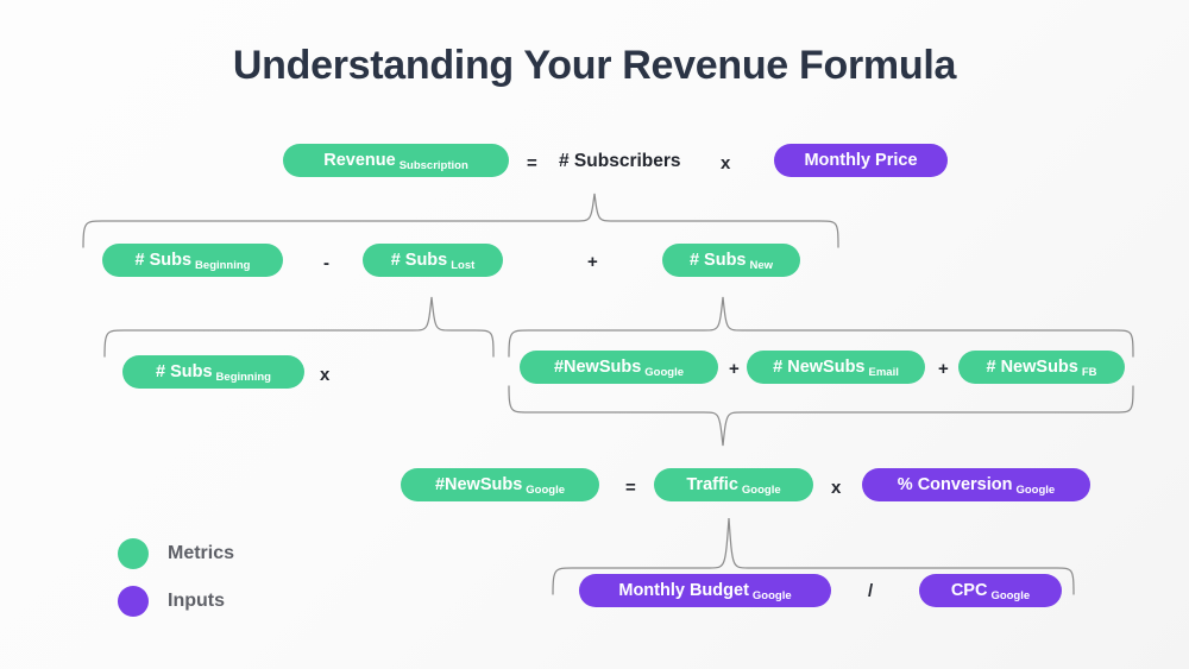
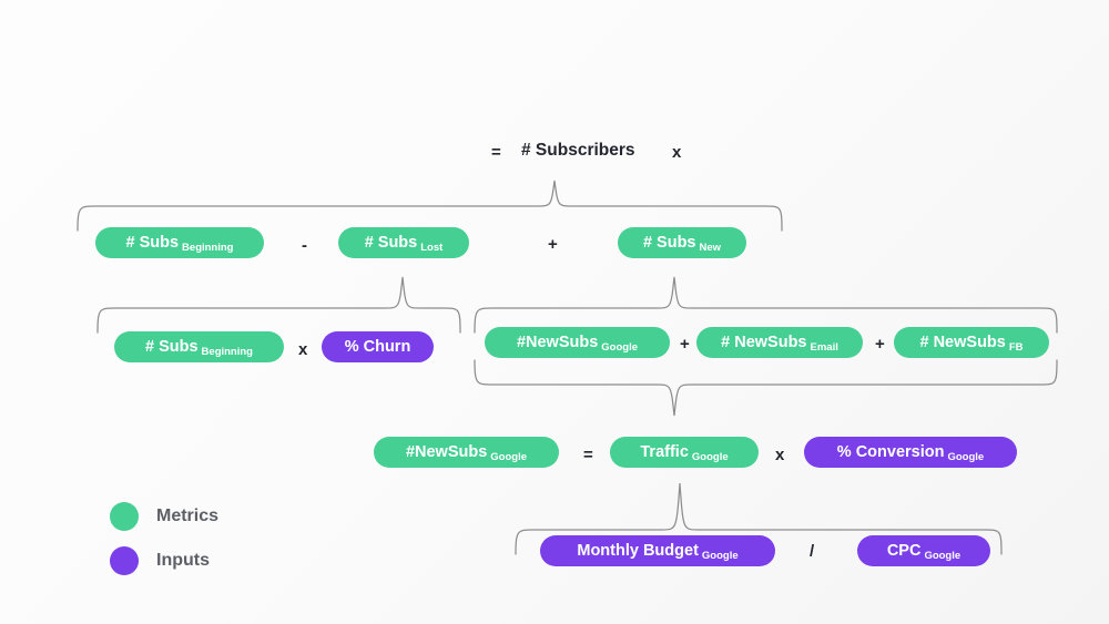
- Understanding Your Revenue Formula
- Revenue
- Subscription
  =
  # Subscribers
  x
- Monthly Price
  # Subs
  Beginning
  -
  # Subs
  Lost
  +
  # Subs
  New
  # Subs
  Beginning
  x
+ % Churn
  #NewSubs
  Google
  +
  # NewSubs
  Email
  +
  # NewSubs
  FB
  #NewSubs
  Google
  =
  Traffic
  Google
  x
  % Conversion
  Google
  Monthly Budget
  Google
  /
  CPC
  Google
  Metrics
  Inputs
